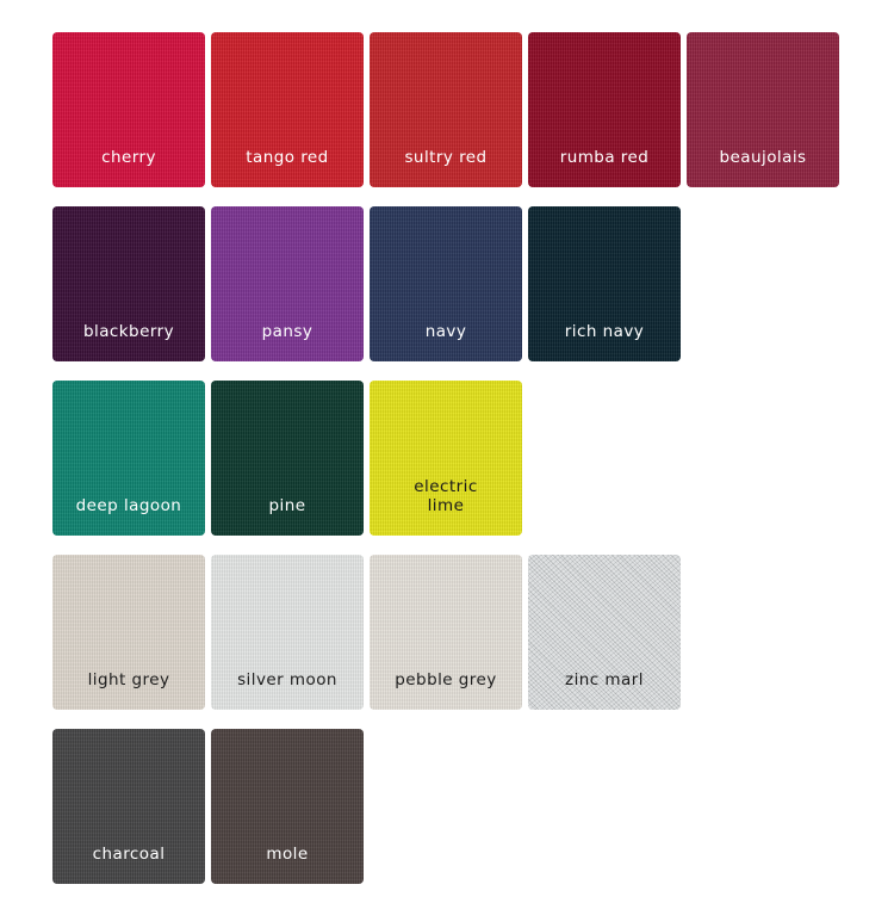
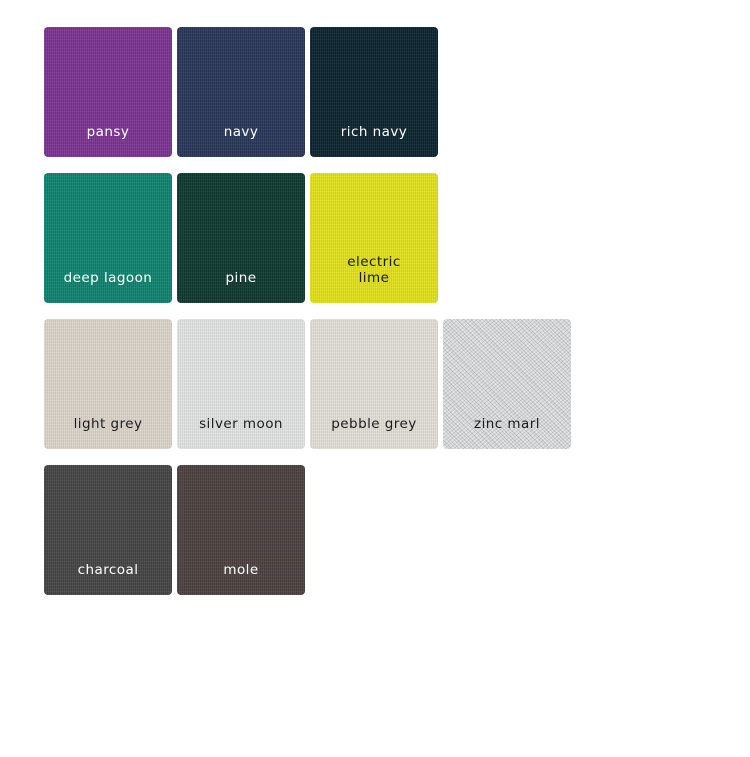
- cherry
- tango red
- sultry red
- rumba red
- beaujolais
- blackberry
  pansy
  navy
  rich navy
  deep lagoon
  pine
  electric
  lime
  light grey
  silver moon
  pebble grey
  zinc marl
  charcoal
  mole
